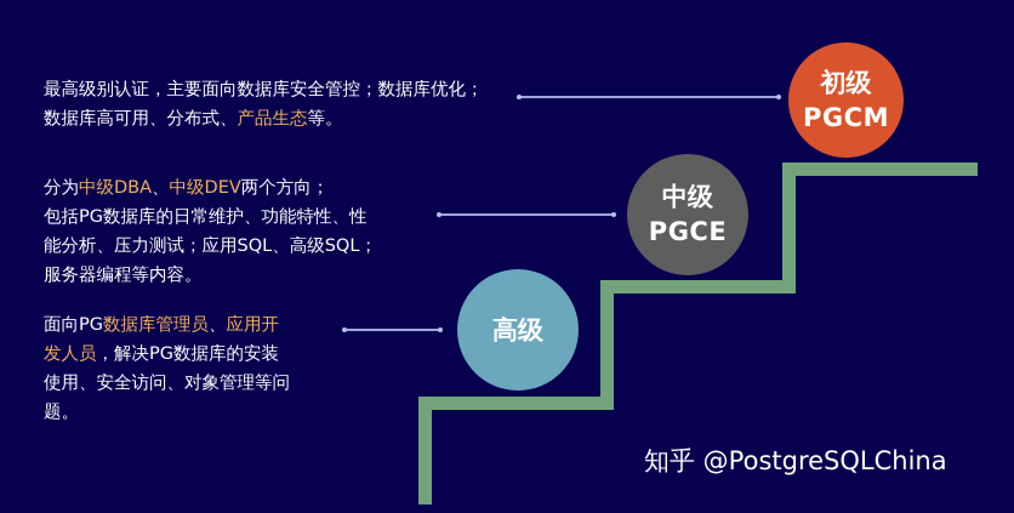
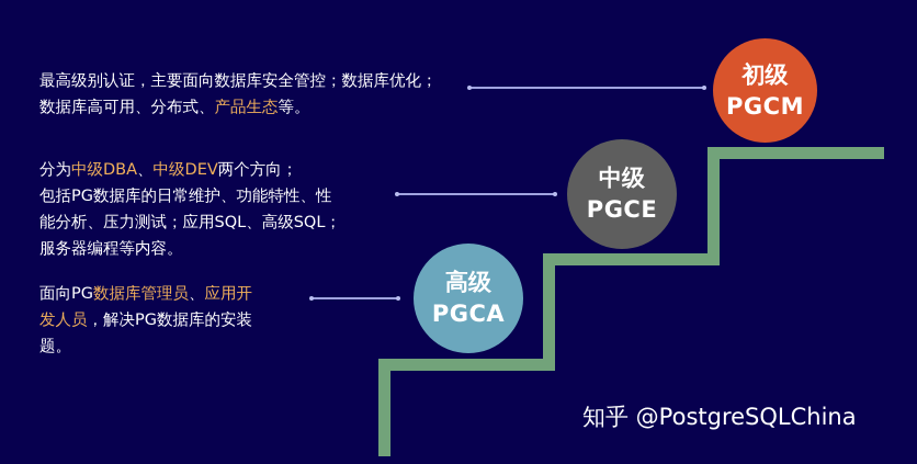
  最高级别认证，主要面向数据库安全管控；数据库优化；
  数据库高可用、分布式、产品生态等。
  分为中级DBA、中级DEV两个方向；
  包括PG数据库的日常维护、功能特性、性
  能分析、压力测试；应用SQL、高级SQL；
  服务器编程等内容。
  面向PG数据库管理员、应用开
  发人员，解决PG数据库的安装
- 使用、安全访问、对象管理等问
  题。
  初级
  PGCM
  中级
  PGCE
  高级
+ PGCA
  知乎 @PostgreSQLChina
